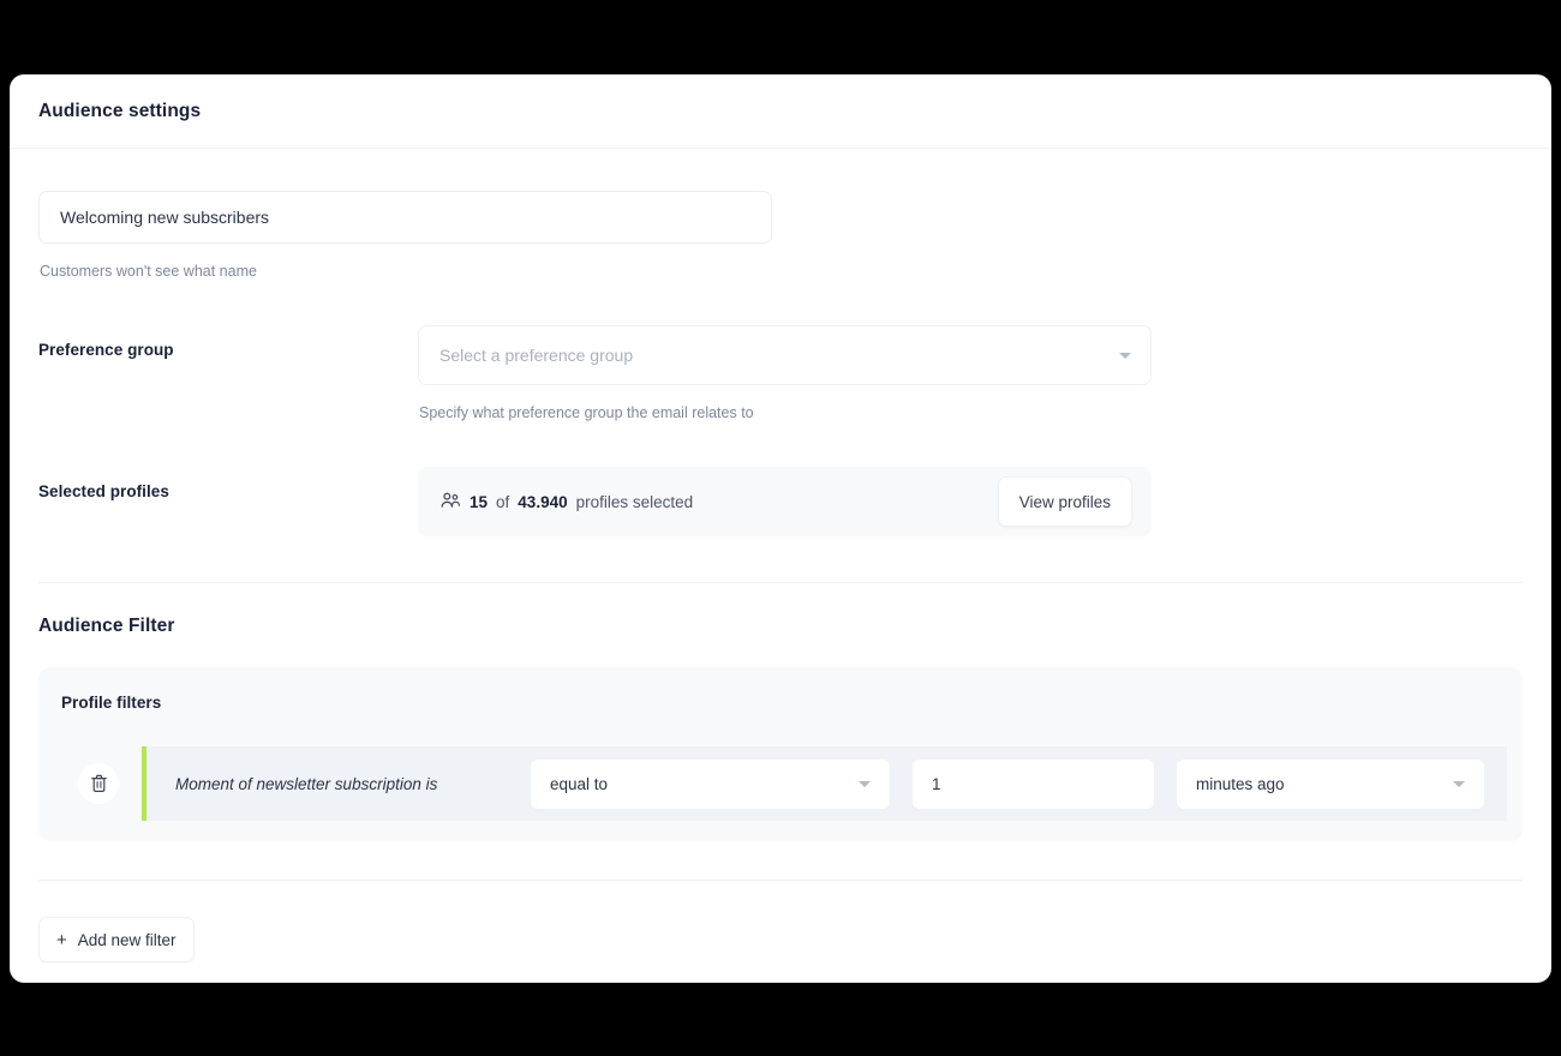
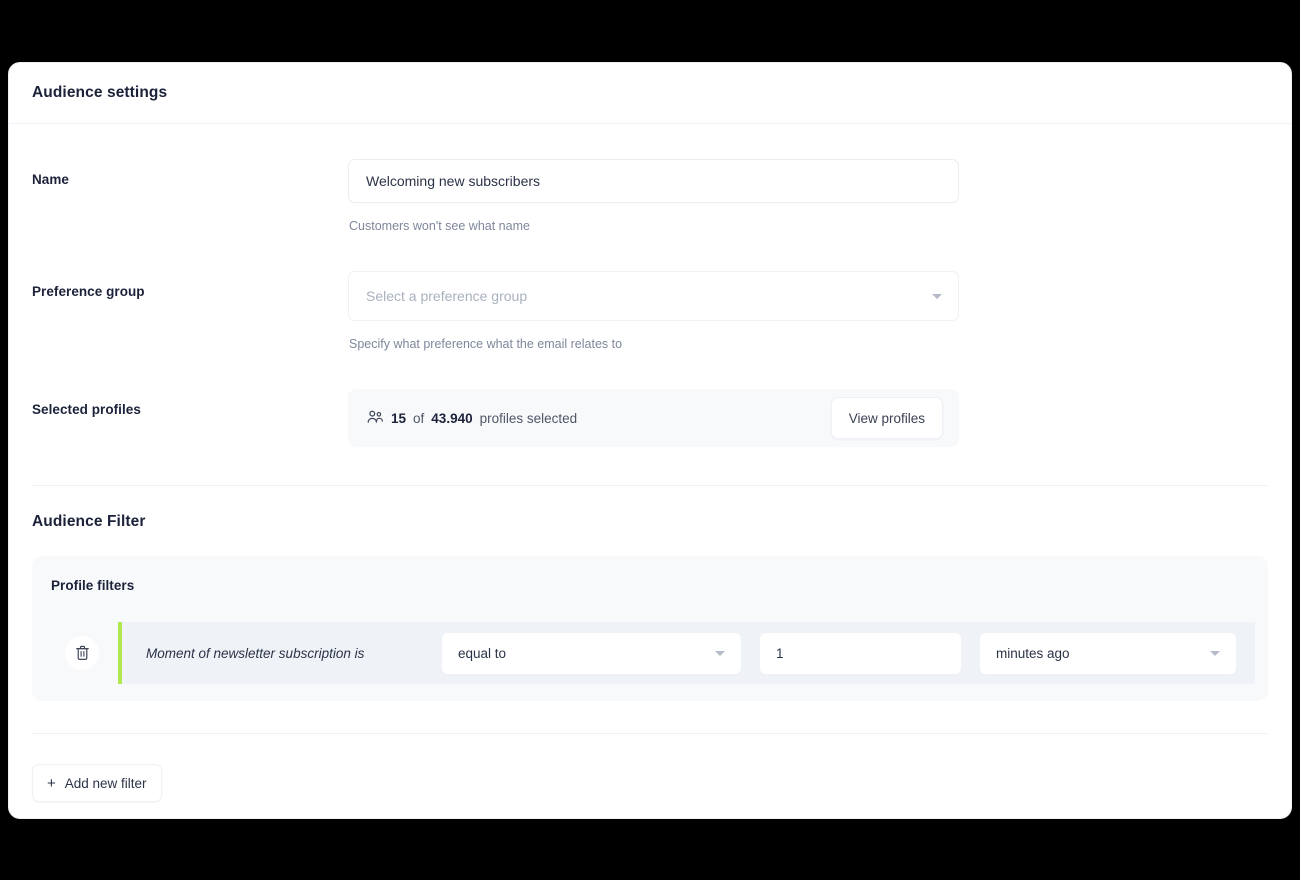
  Audience settings
+ Name
  Welcoming new subscribers
  Customers won't see what name
  Preference group
  Select a preference group
- Specify what preference group the email relates to
+ Specify what preference what the email relates to
  Selected profiles
  15
  of
  43.940
  profiles selected
  View profiles
  Audience Filter
  Profile filters
  Moment of newsletter subscription is
  equal to
  1
  minutes ago
  +
  Add new filter
